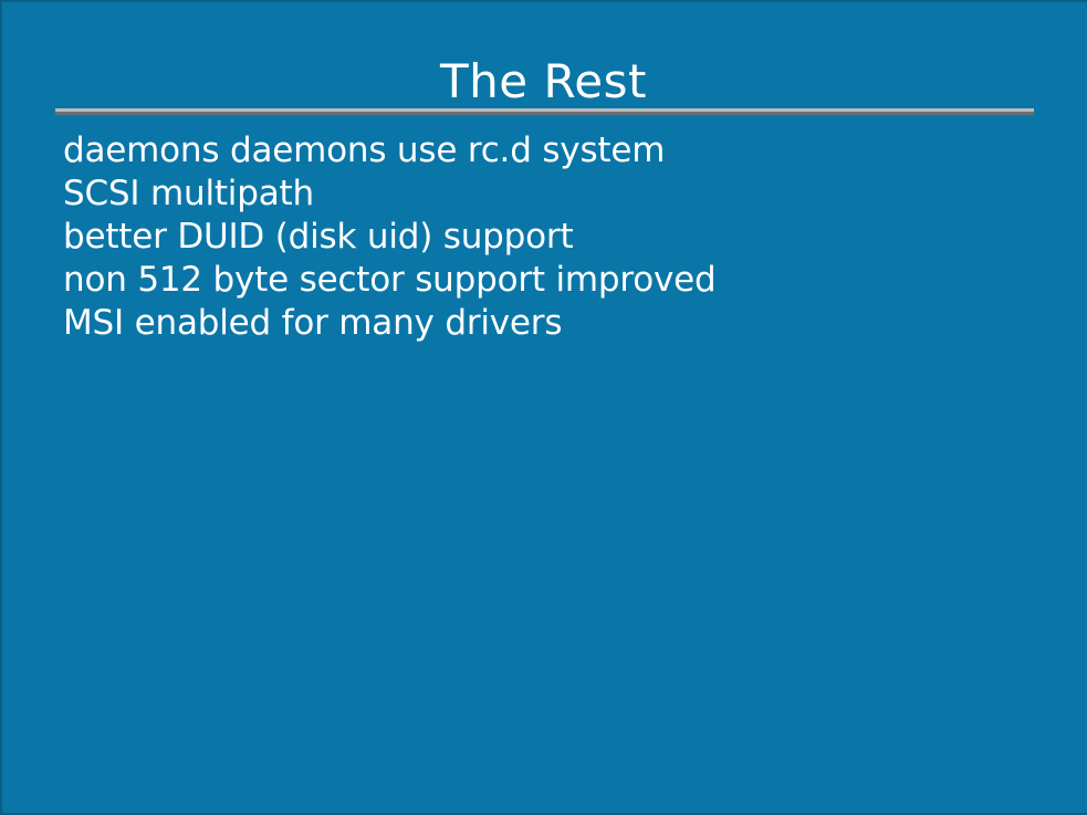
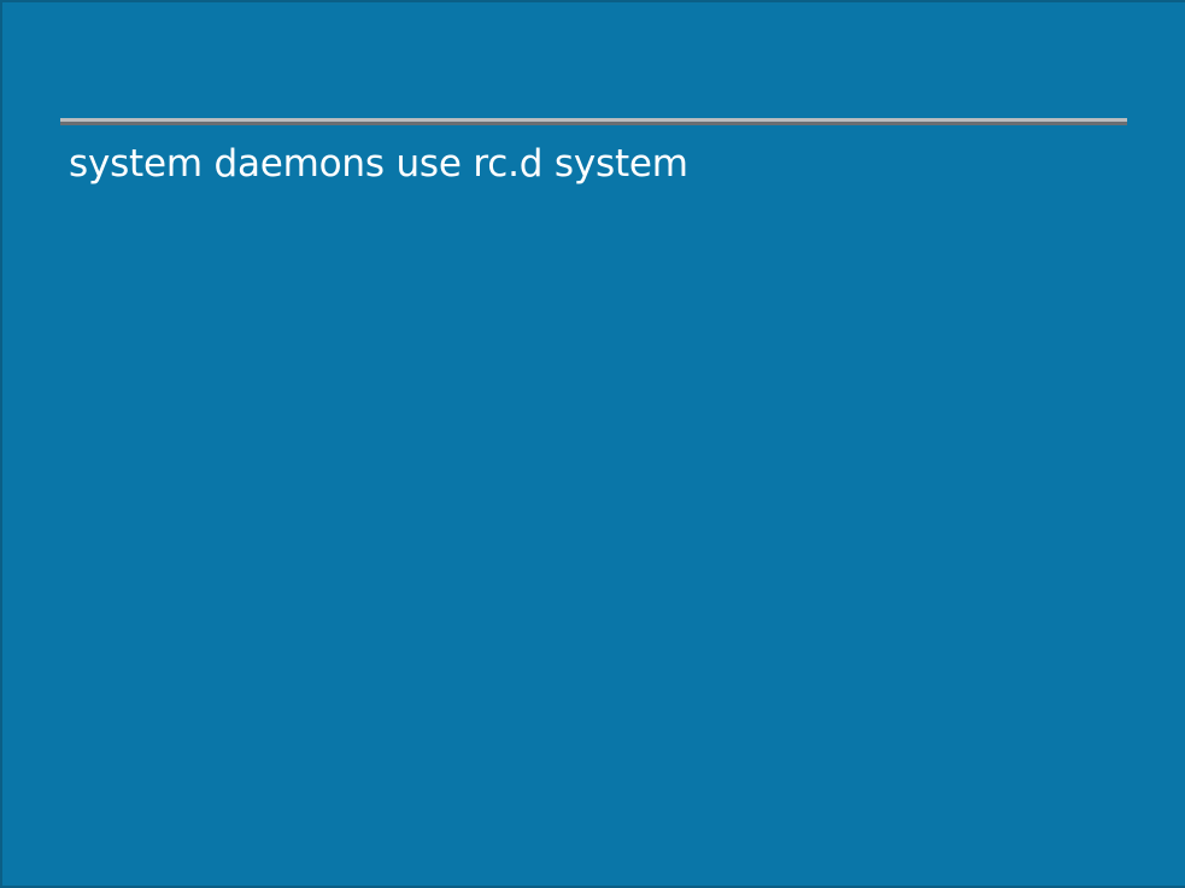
- The Rest
- daemons daemons use rc.d system
+ system daemons use rc.d system
- SCSI multipath
- better DUID (disk uid) support
- non 512 byte sector support improved
- MSI enabled for many drivers
